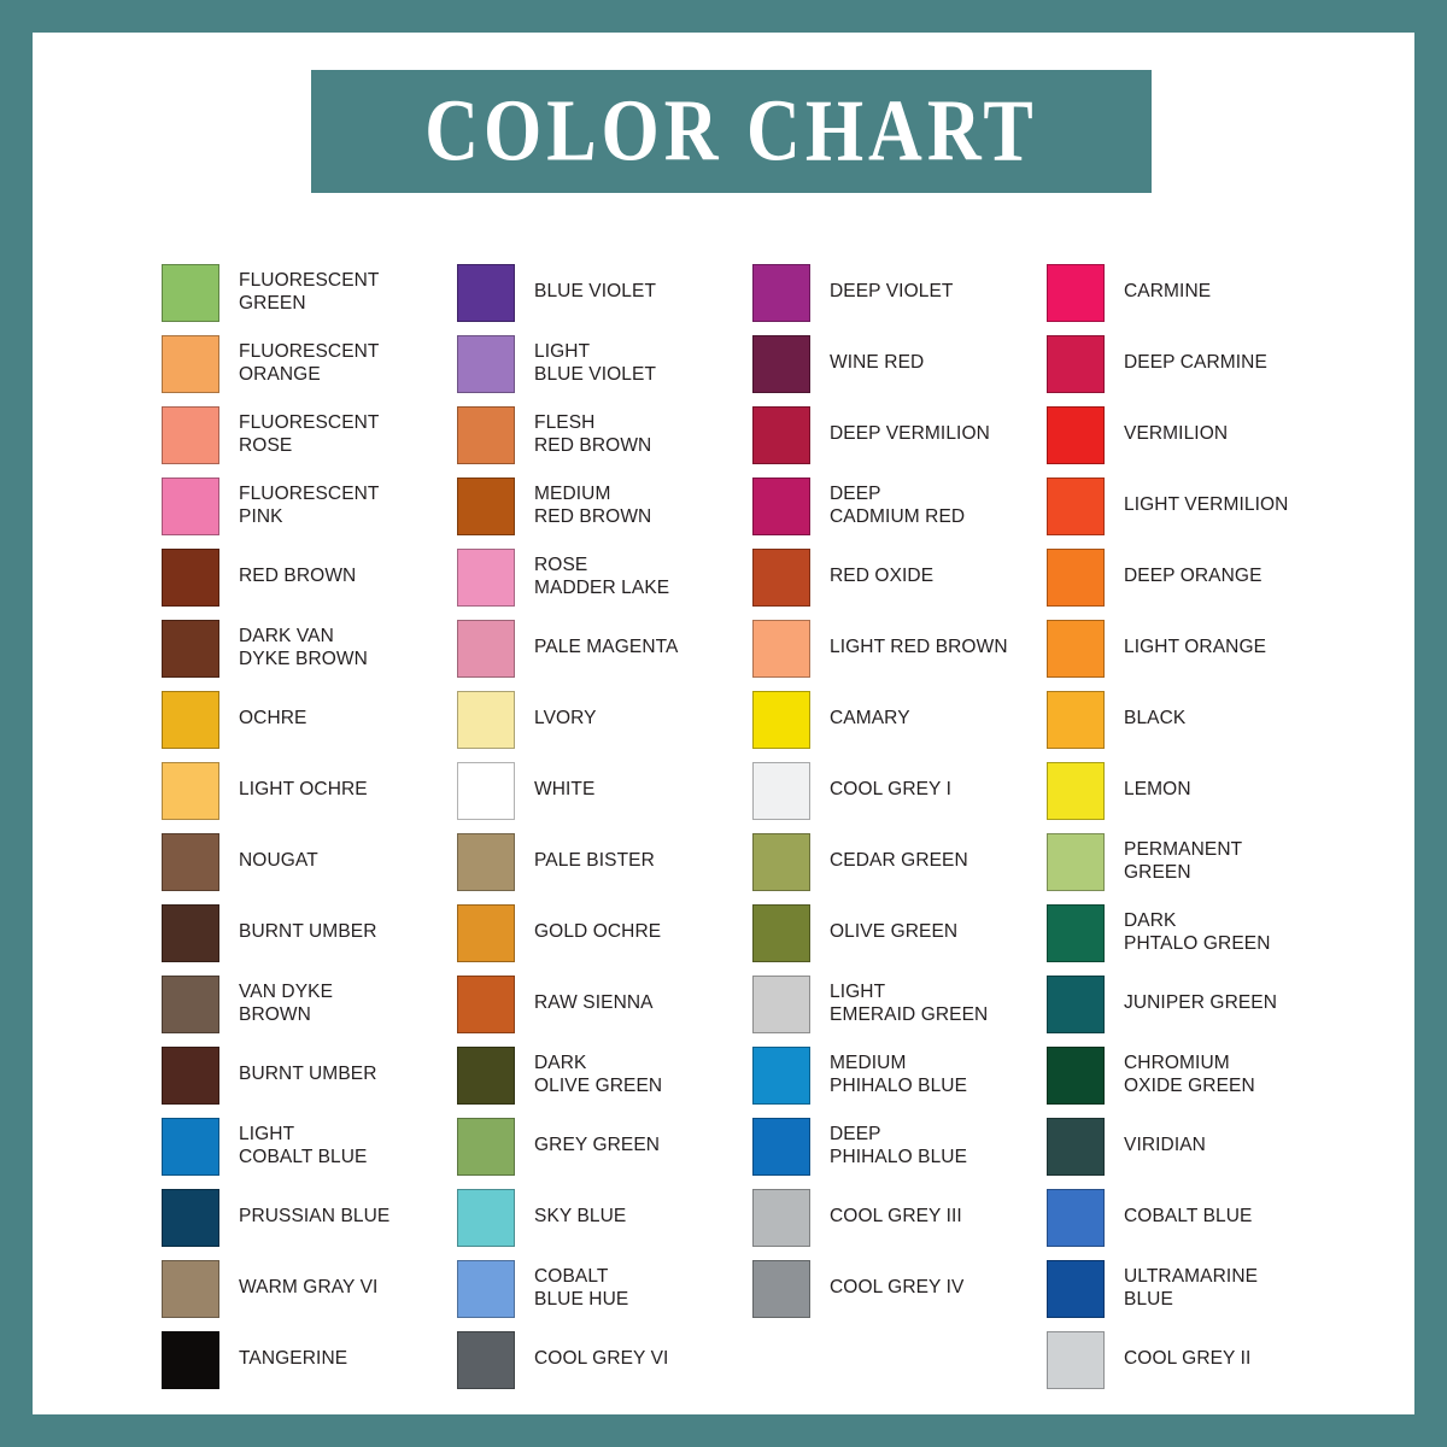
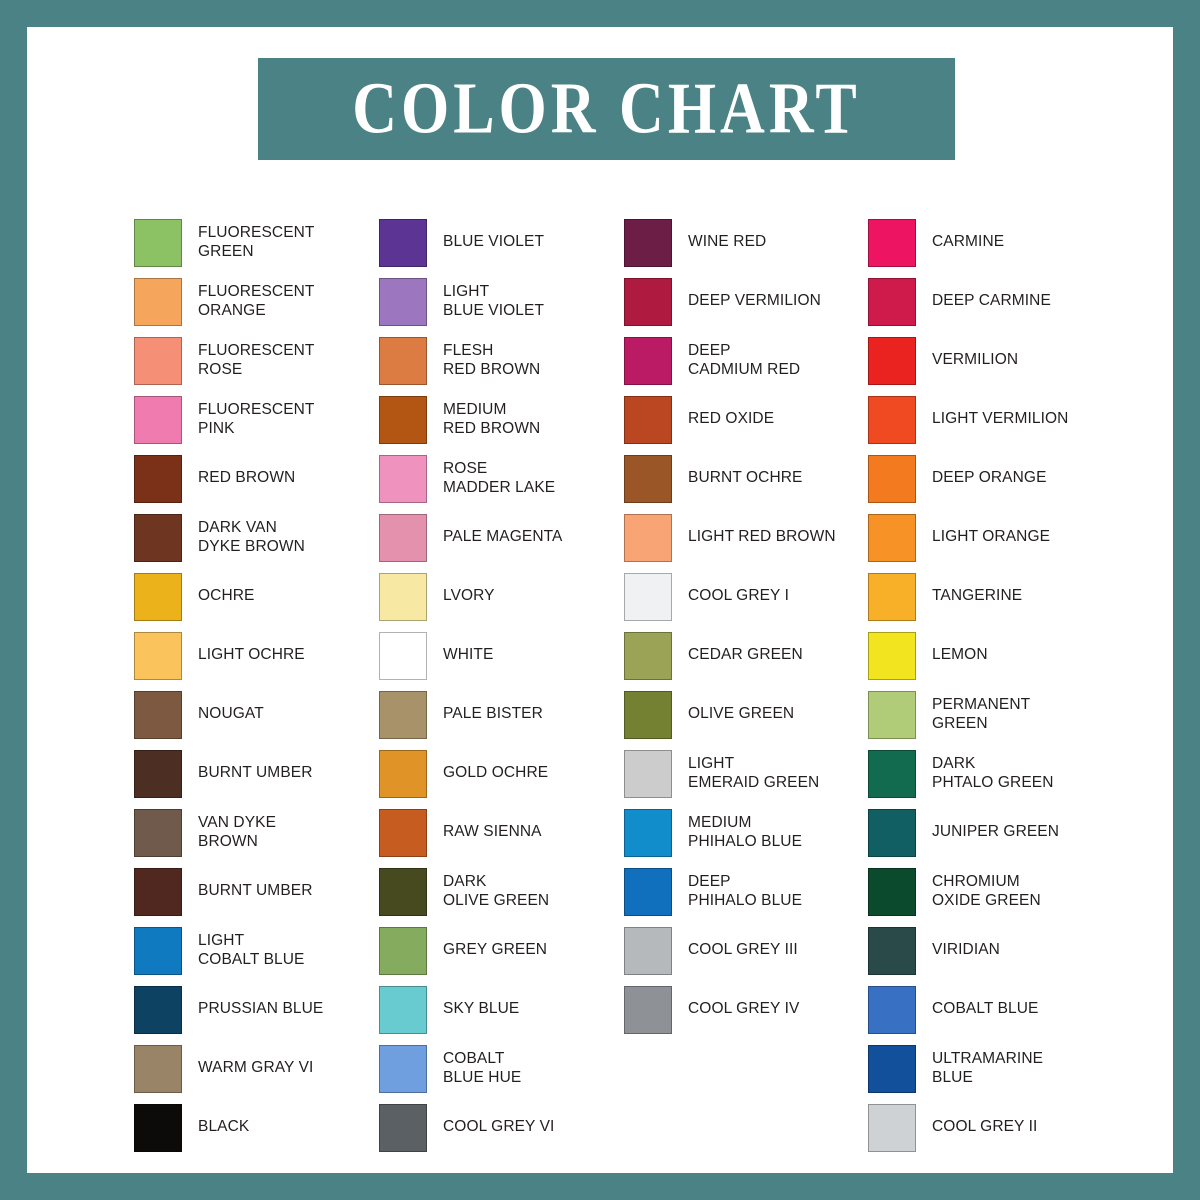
  COLOR CHART
  FLUORESCENT
  GREEN
  FLUORESCENT
  ORANGE
  FLUORESCENT
  ROSE
  FLUORESCENT
  PINK
  RED BROWN
  DARK VAN
  DYKE BROWN
  OCHRE
  LIGHT OCHRE
  NOUGAT
  BURNT UMBER
  VAN DYKE
  BROWN
  BURNT UMBER
  LIGHT
  COBALT BLUE
  PRUSSIAN BLUE
  WARM GRAY VI
- TANGERINE
+ BLACK
  BLUE VIOLET
  LIGHT
  BLUE VIOLET
  FLESH
  RED BROWN
  MEDIUM
  RED BROWN
  ROSE
  MADDER LAKE
  PALE MAGENTA
  LVORY
  WHITE
  PALE BISTER
  GOLD OCHRE
  RAW SIENNA
  DARK
  OLIVE GREEN
  GREY GREEN
  SKY BLUE
  COBALT
  BLUE HUE
  COOL GREY VI
- DEEP VIOLET
  WINE RED
  DEEP VERMILION
  DEEP
  CADMIUM RED
  RED OXIDE
+ BURNT OCHRE
  LIGHT RED BROWN
- CAMARY
  COOL GREY I
  CEDAR GREEN
  OLIVE GREEN
  LIGHT
  EMERAID GREEN
  MEDIUM
  PHIHALO BLUE
  DEEP
  PHIHALO BLUE
  COOL GREY III
  COOL GREY IV
  CARMINE
  DEEP CARMINE
  VERMILION
  LIGHT VERMILION
  DEEP ORANGE
  LIGHT ORANGE
- BLACK
+ TANGERINE
  LEMON
  PERMANENT
  GREEN
  DARK
  PHTALO GREEN
  JUNIPER GREEN
  CHROMIUM
  OXIDE GREEN
  VIRIDIAN
  COBALT BLUE
  ULTRAMARINE
  BLUE
  COOL GREY II
